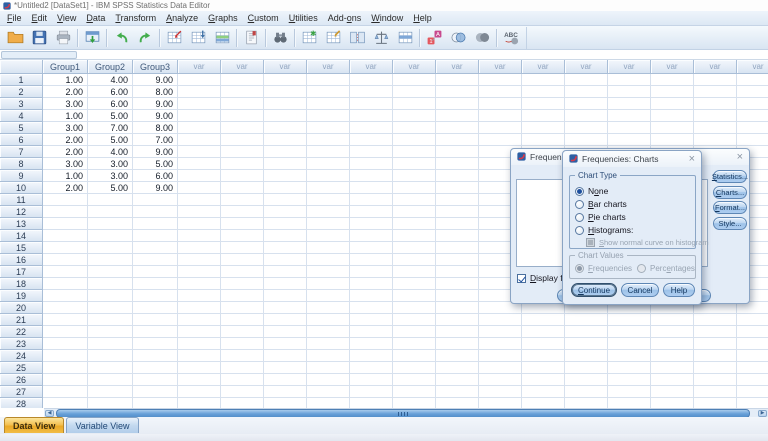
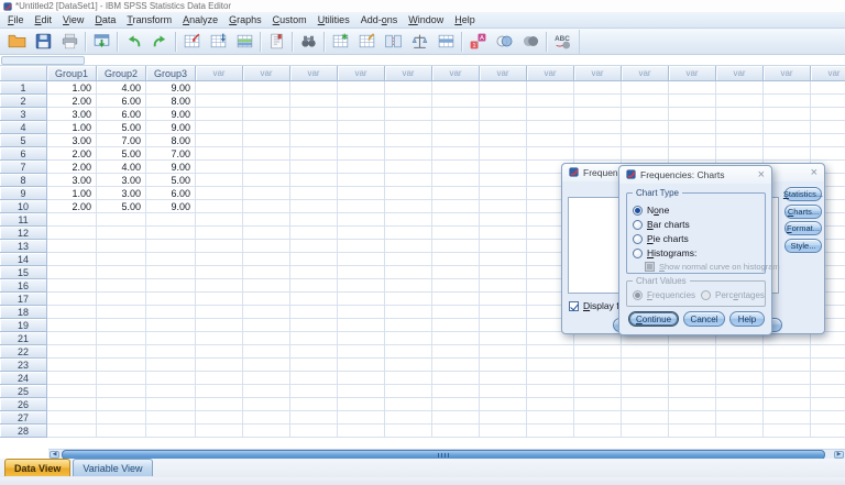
  *Untitled2 [DataSet1] - IBM SPSS Statistics Data Editor
  File
  Edit
  View
  Data
  Transform
  Analyze
  Graphs
  Custom
  Utilities
  Add-ons
  Window
  Help
  Group1
  Group2
  Group3
  var
  var
  var
  var
  var
  var
  var
  var
  var
  var
  var
  var
  var
  var
  1
  1.00
  4.00
  9.00
  2
  2.00
  6.00
  8.00
  3
  3.00
  6.00
  9.00
  4
  1.00
  5.00
  9.00
  5
  3.00
  7.00
  8.00
  6
  2.00
  5.00
  7.00
  7
  2.00
  4.00
  9.00
  8
  3.00
  3.00
  5.00
  9
  1.00
  3.00
  6.00
  10
  2.00
  5.00
  9.00
  11
  12
  13
  14
  15
  16
  17
  18
  19
- 20
  21
  22
  23
  24
  25
  26
  27
  28
  Data View
  Variable View
  ×
  S
  tatistics...
  C
  harts...
  F
  ormat...
  Style...
  Frequencies: Charts
  ×
  Chart Type
  None
  Bar charts
  Pie charts
  Histograms:
  Show normal curve on histogram
  Chart Values
  Frequencies
  Percentages
  C
  ontinue
  Cancel
  Help
